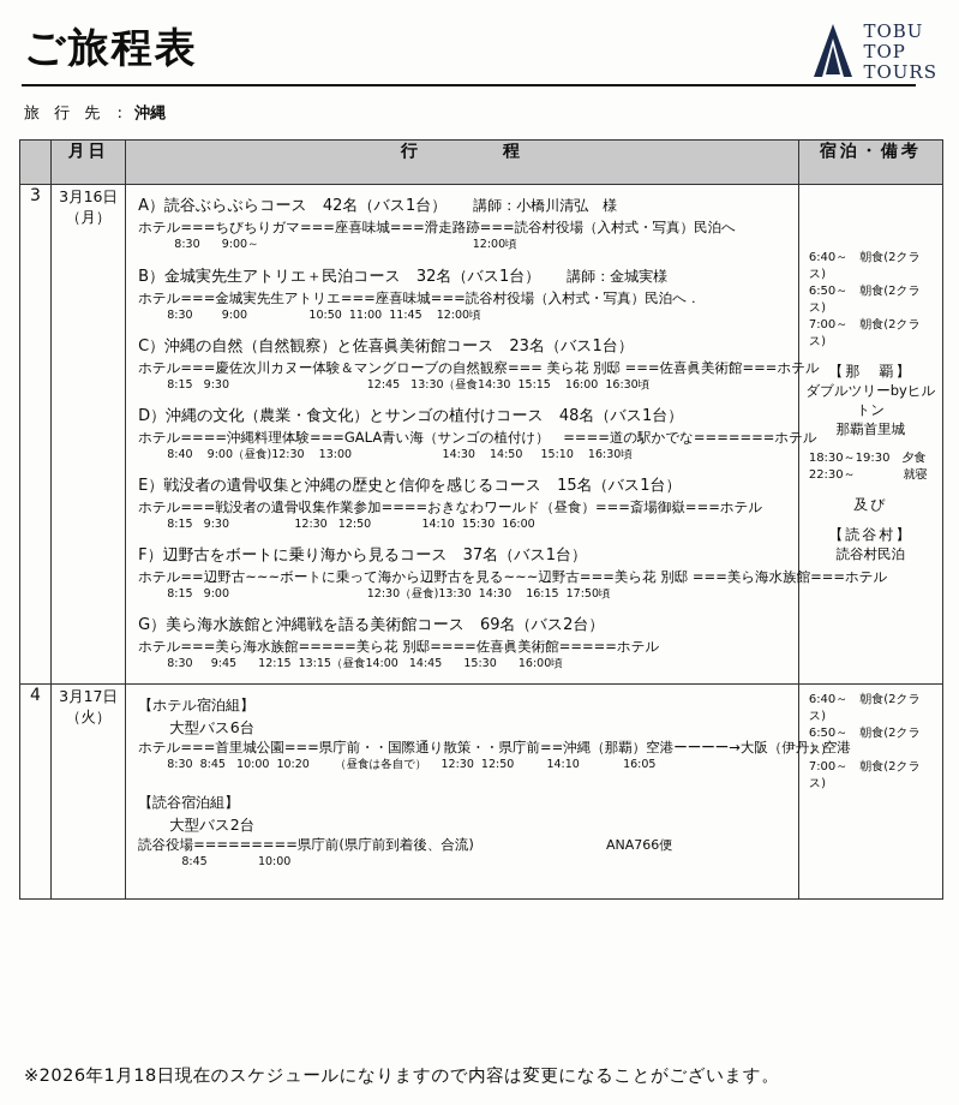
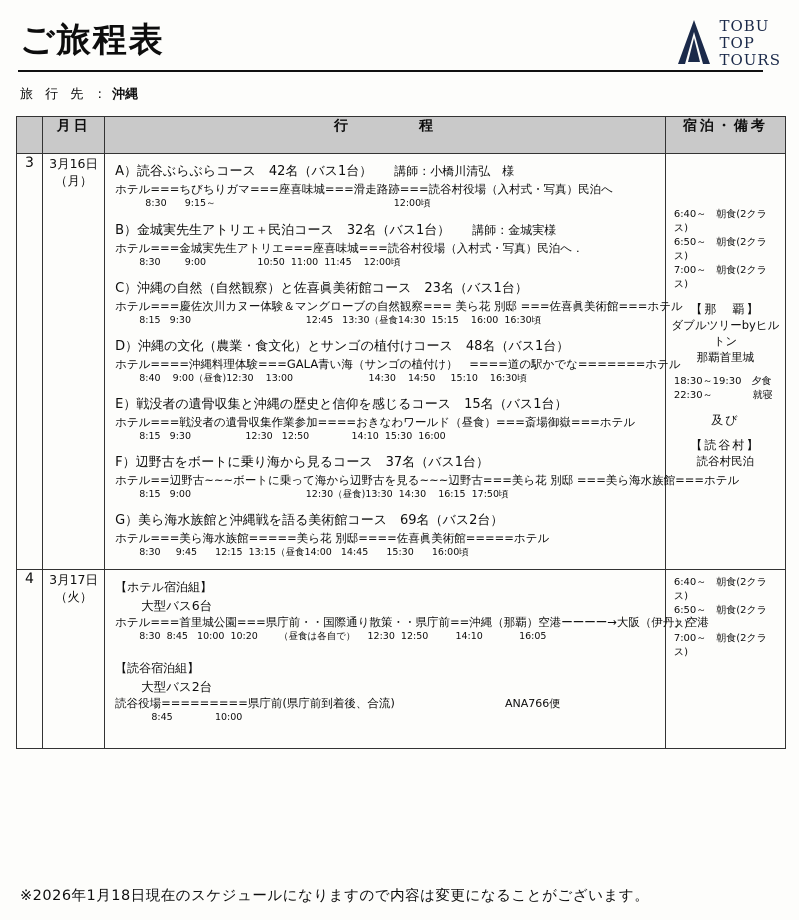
  ご旅程表
  TOBU
  TOP
  TOURS
  旅 行 先 ： 沖縄
  	月日	行 程	宿泊・備考
- 3	3月16日 （月）	A）読谷ぶらぶらコース 42名（バス1台） 講師：小橋川清弘 様 ホテル===ちびちりガマ===座喜味城===滑走路跡===読谷村役場（入村式・写真）民泊へ 8:30 9:00～ 12:00頃 B）金城実先生アトリエ＋民泊コース 32名（バス1台） 講師：金城実様 ホテル===金城実先生アトリエ===座喜味城===読谷村役場（入村式・写真）民泊へ． 8:30 9:00 10:50 11:00 11:45 12:00頃 C）沖縄の自然（自然観察）と佐喜眞美術館コース 23名（バス1台） ホテル===慶佐次川カヌー体験＆マングローブの自然観察=== 美ら花 別邸 ===佐喜眞美術館===ホテル 8:15 9:30 12:45 13:30（昼食14:30 15:15 16:00 16:30頃 D）沖縄の文化（農業・食文化）とサンゴの植付けコース 48名（バス1台） ホテル====沖縄料理体験===GALA青い海（サンゴの植付け） ====道の駅かでな=======ホテル 8:40 9:00（昼食)12:30 13:00 14:30 14:50 15:10 16:30頃 E）戦没者の遺骨収集と沖縄の歴史と信仰を感じるコース 15名（バス1台） ホテル===戦没者の遺骨収集作業参加====おきなわワールド（昼食）===斎場御嶽===ホテル 8:15 9:30 12:30 12:50 14:10 15:30 16:00 F）辺野古をボートに乗り海から見るコース 37名（バス1台） ホテル==辺野古~~~ボートに乗って海から辺野古を見る~~~辺野古===美ら花 別邸 ===美ら海水族館===ホテル 8:15 9:00 12:30（昼食)13:30 14:30 16:15 17:50頃 G）美ら海水族館と沖縄戦を語る美術館コース 69名（バス2台） ホテル===美ら海水族館=====美ら花 別邸====佐喜眞美術館=====ホテル 8:30 9:45 12:15 13:15（昼食14:00 14:45 15:30 16:00頃	6:40～ 朝食(2クラス) 6:50～ 朝食(2クラス) 7:00～ 朝食(2クラス) 【那 覇】 ダブルツリーbyヒルトン 那覇首里城 18:30～19:30 夕食 22:30～ 就寝 及び 【読谷村】 読谷村民泊
+ 3	3月16日 （月）	A）読谷ぶらぶらコース 42名（バス1台） 講師：小橋川清弘 様 ホテル===ちびちりガマ===座喜味城===滑走路跡===読谷村役場（入村式・写真）民泊へ 8:30 9:15～ 12:00頃 B）金城実先生アトリエ＋民泊コース 32名（バス1台） 講師：金城実様 ホテル===金城実先生アトリエ===座喜味城===読谷村役場（入村式・写真）民泊へ． 8:30 9:00 10:50 11:00 11:45 12:00頃 C）沖縄の自然（自然観察）と佐喜眞美術館コース 23名（バス1台） ホテル===慶佐次川カヌー体験＆マングローブの自然観察=== 美ら花 別邸 ===佐喜眞美術館===ホテル 8:15 9:30 12:45 13:30（昼食14:30 15:15 16:00 16:30頃 D）沖縄の文化（農業・食文化）とサンゴの植付けコース 48名（バス1台） ホテル====沖縄料理体験===GALA青い海（サンゴの植付け） ====道の駅かでな=======ホテル 8:40 9:00（昼食)12:30 13:00 14:30 14:50 15:10 16:30頃 E）戦没者の遺骨収集と沖縄の歴史と信仰を感じるコース 15名（バス1台） ホテル===戦没者の遺骨収集作業参加====おきなわワールド（昼食）===斎場御嶽===ホテル 8:15 9:30 12:30 12:50 14:10 15:30 16:00 F）辺野古をボートに乗り海から見るコース 37名（バス1台） ホテル==辺野古~~~ボートに乗って海から辺野古を見る~~~辺野古===美ら花 別邸 ===美ら海水族館===ホテル 8:15 9:00 12:30（昼食)13:30 14:30 16:15 17:50頃 G）美ら海水族館と沖縄戦を語る美術館コース 69名（バス2台） ホテル===美ら海水族館=====美ら花 別邸====佐喜眞美術館=====ホテル 8:30 9:45 12:15 13:15（昼食14:00 14:45 15:30 16:00頃	6:40～ 朝食(2クラス) 6:50～ 朝食(2クラス) 7:00～ 朝食(2クラス) 【那 覇】 ダブルツリーbyヒルトン 那覇首里城 18:30～19:30 夕食 22:30～ 就寝 及び 【読谷村】 読谷村民泊
  4	3月17日 （火）	【ホテル宿泊組】 大型バス6台 ホテル===首里城公園===県庁前・・国際通り散策・・県庁前==沖縄（那覇）空港ーーーー→大阪（伊丹空港 8:30 8:45 10:00 10:20 （昼食は各自で） 12:30 12:50 14:10 16:05 【読谷宿泊組】 大型バス2台 読谷役場=========県庁前(県庁前到着後、合流) 8:45 10:00	6:40～ 朝食(2クラス) 6:50～ 朝食(2クラス) 7:00～ 朝食(2クラス)
  ANA766便
  ※2026年1月18日現在のスケジュールになりますので内容は変更になることがございます。
